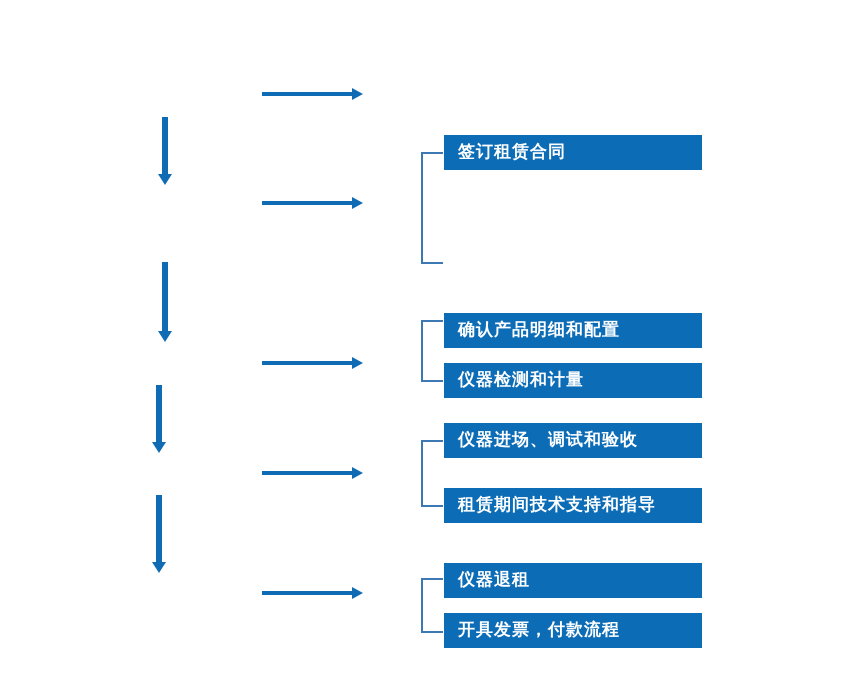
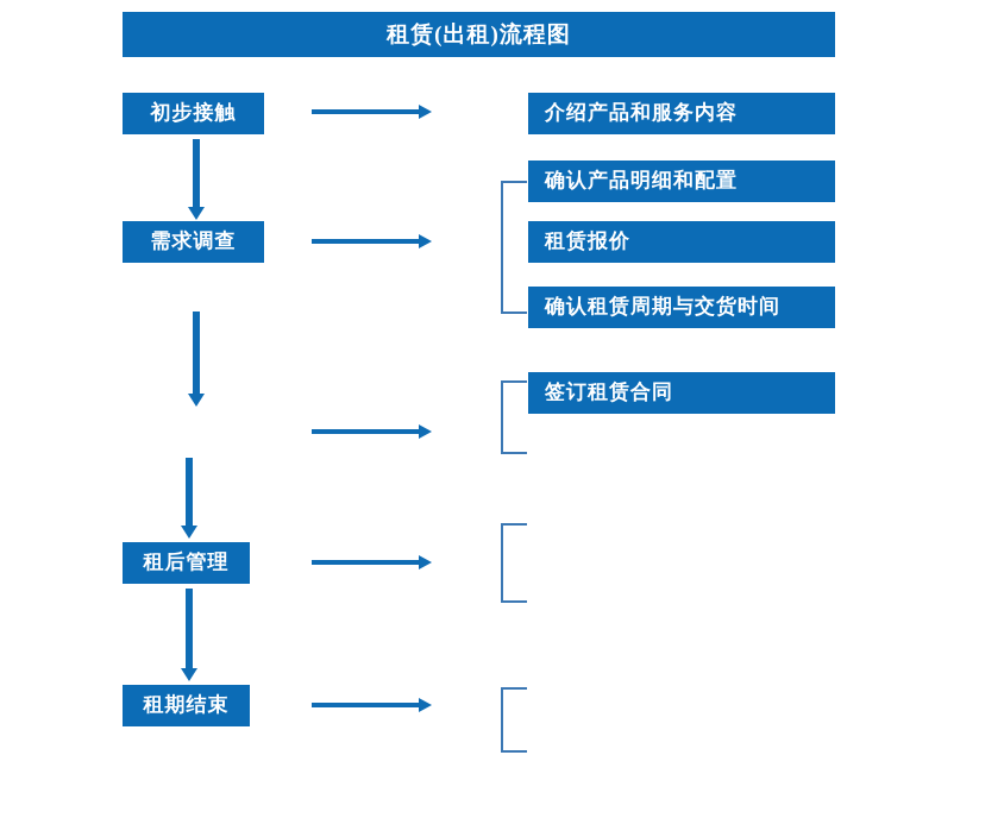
+ 租赁(出租)流程图
+ 初步接触
+ 需求调查
+ 租后管理
+ 租期结束
+ 介绍产品和服务内容
- 签订租赁合同
+ 确认产品明细和配置
+ 租赁报价
+ 确认租赁周期与交货时间
- 确认产品明细和配置
+ 签订租赁合同
- 仪器检测和计量
- 仪器进场、调试和验收
- 租赁期间技术支持和指导
- 仪器退租
- 开具发票，付款流程
